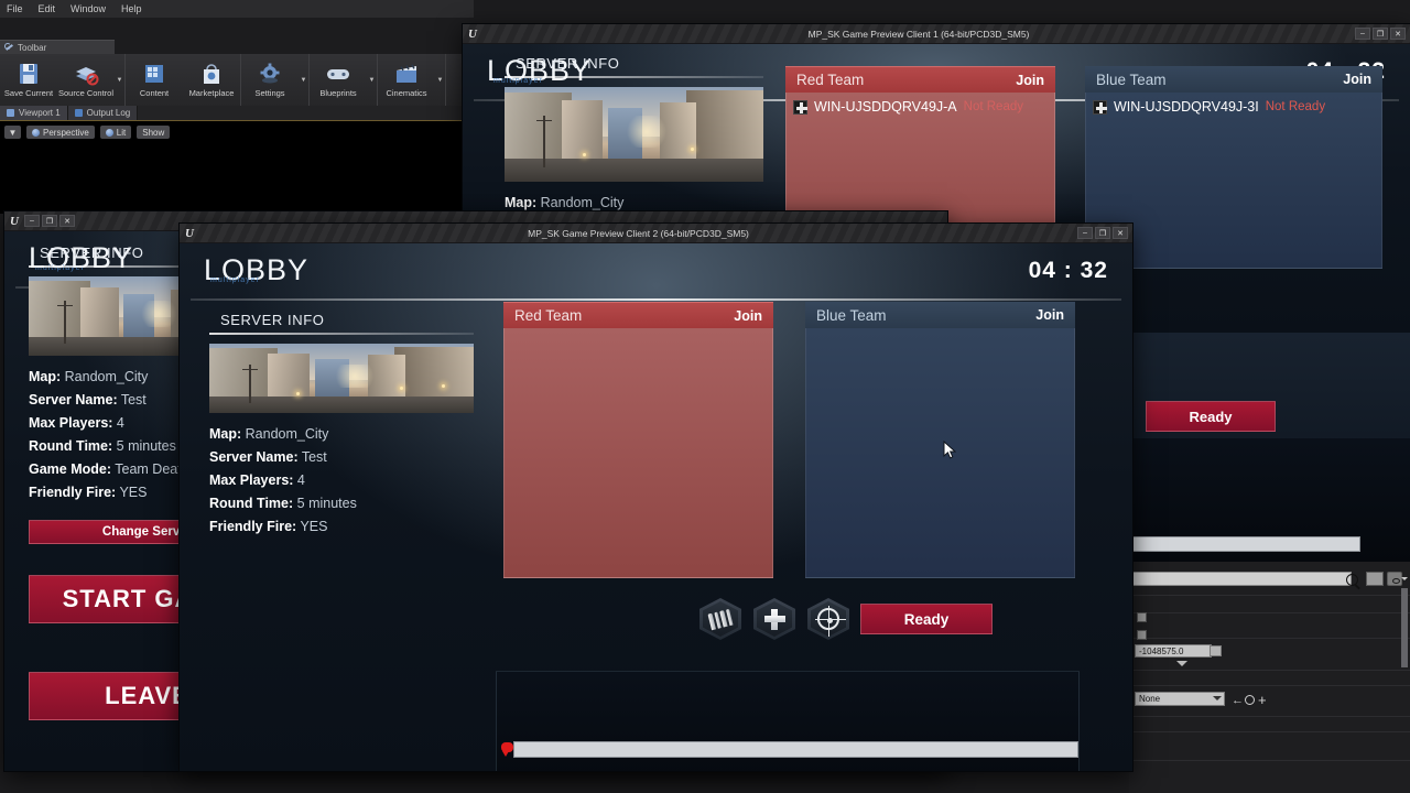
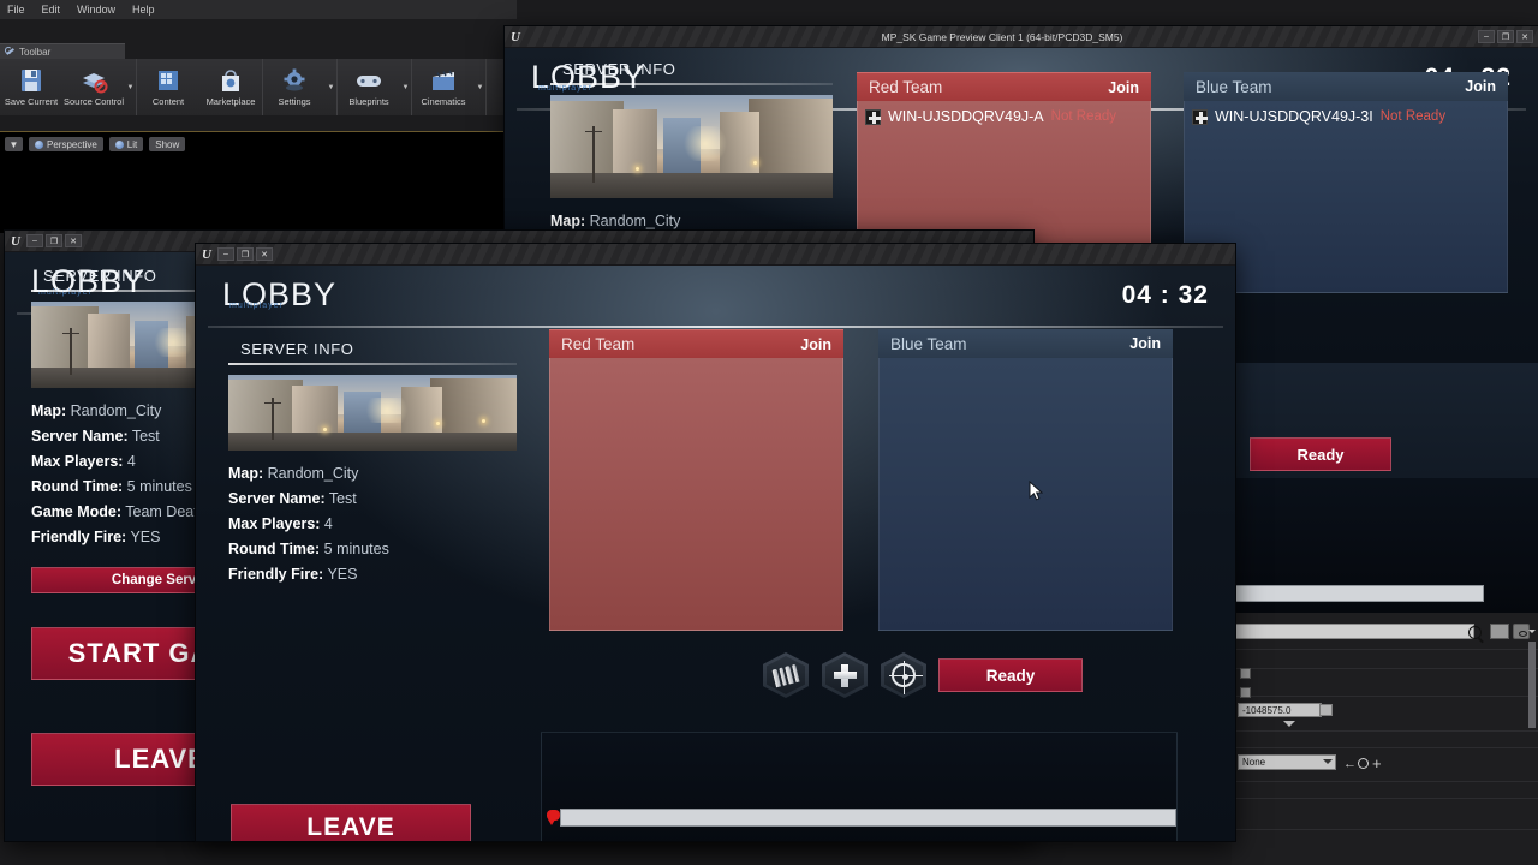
  File
  Edit
  Window
  Help
  Toolbar
  Save Current
  Source Control
  Content
  Marketplace
  Settings
  Blueprints
  Cinematics
- Viewport 1
- Output Log
  ▼
  Perspective
  Lit
  Show
  -1048575.0
  None
  ←
  +
  U
  MP_SK Game Preview Client 1 (64-bit/PCD3D_SM5)
  LOBBY
  SERVER INFO
  Map: Random_City
  Red Team
  Join
  WIN-UJSDDQRV49J-A
  Not Ready
  Blue Team
  Join
  WIN-UJSDDQRV49J-3I
  Not Ready
  Ready
  U
  LOBBY
  SERVER INFO
  Map: Random_City
  Server Name: Test
  Max Players: 4
  Round Time: 5 minutes
  Friendly Fire: YES
  Change Serv
  LEAV
  U
- MP_SK Game Preview Client 2 (64-bit/PCD3D_SM5)
  LOBBY
  04 : 32
  SERVER INFO
  Map: Random_City
  Server Name: Test
  Max Players: 4
  Round Time: 5 minutes
  Friendly Fire: YES
  Red Team
  Join
  Blue Team
  Join
  Ready
+ LEAVE
